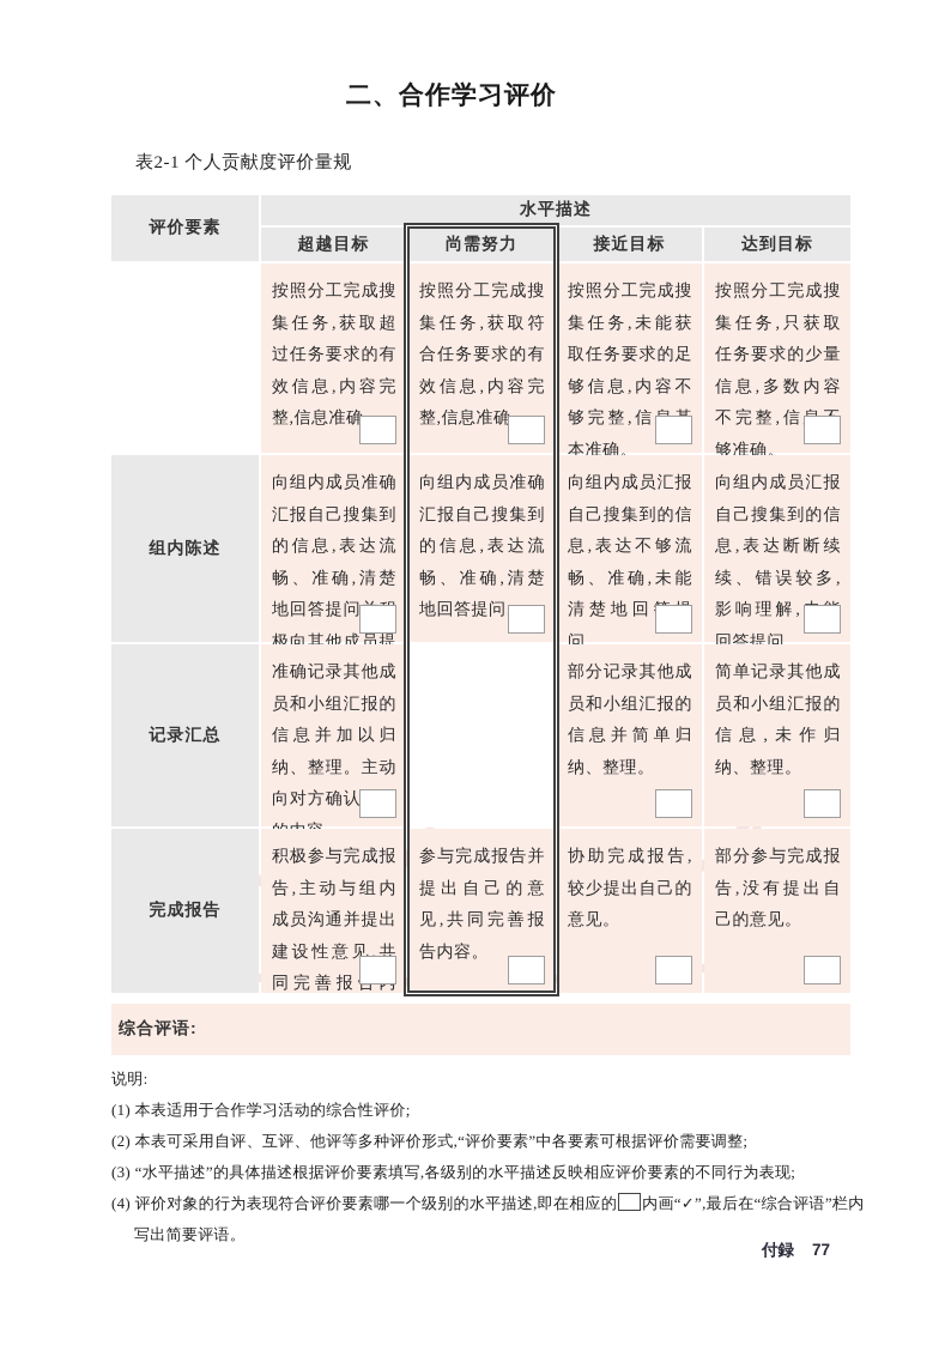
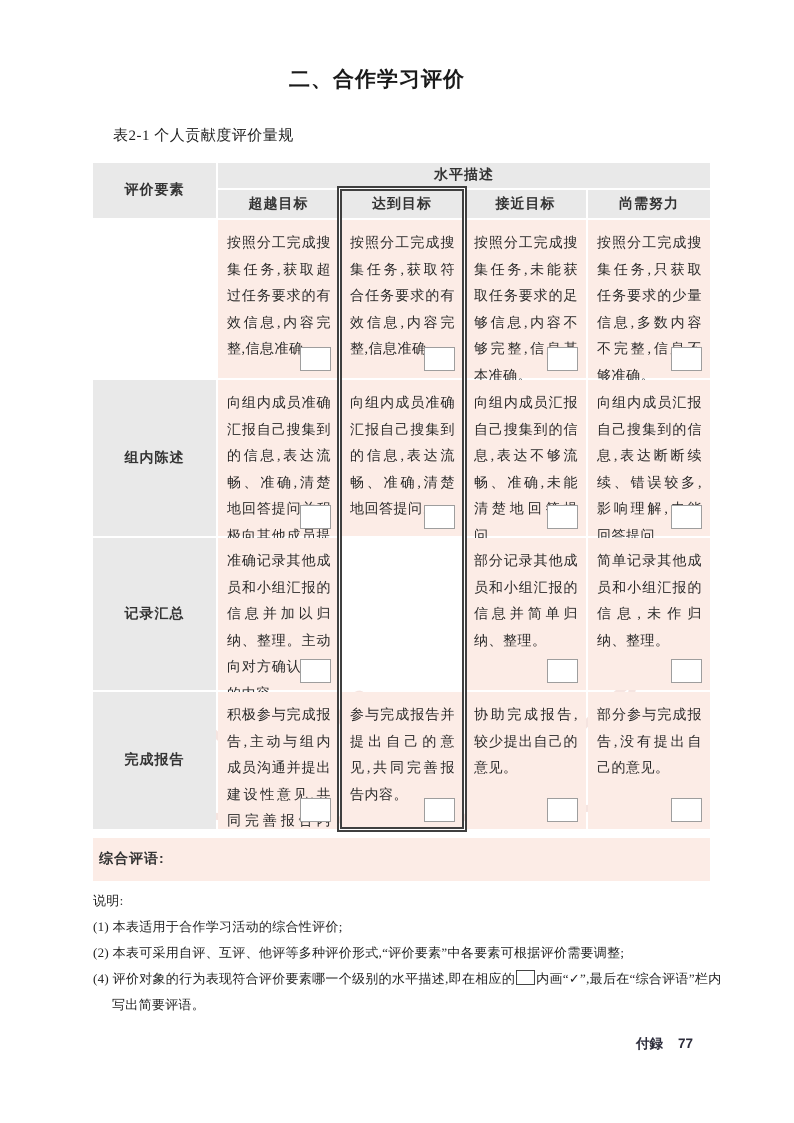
  二、合作学习评价
  表2-1 个人贡献度评价量规
  评价要素
  水平描述
  超越目标
- 尚需努力
+ 达到目标
  接近目标
- 达到目标
+ 尚需努力
  按照分工完成搜集任务,获取超过任务要求的有效信息,内容完整,信息准确
  按照分工完成搜集任务,获取符合任务要求的有效信息,内容完整,信息准确
  按照分工完成搜集任务,未能获取任务要求的足够信息,内容不够完整,信本准确。
  按照分工完成搜集任务,只获取任务要求的少量信息,多数内容不完整,信够准确。
  组内陈述
  向组内成员准确汇报自己搜集到的信息,表达流畅、准确,清楚地回答提问极向其他成员提
  向组内成员准确汇报自己搜集到的信息,表达流畅、准确,清楚地回答提问
  向组内成员汇报自己搜集到的信息,表达不够流畅、准确,未能清楚地回问。
  向组内成员汇报自己搜集到的信息,表达断断续续、错误较多,影响理解,回答提问。
  记录汇总
  准确记录其他成员和小组汇报的信息并加以归纳、整理。主动向对方确认
  部分记录其他成员和小组汇报的信息并简单归纳、整理。
  简单记录其他成员和小组汇报的信息,未作归纳、整理。
  完成报告
  积极参与完成报告,主动与组内成员沟通并提出建设性意见,共同完善报
  参与完成报告并提出自己的意见,共同完善报告内容。
  协助完成报告,较少提出自己的意见。
  部分参与完成报告,没有提出自己的意见。
  综合评语:
  说明:
  (1) 本表适用于合作学习活动的综合性评价;
  (2) 本表可采用自评、互评、他评等多种评价形式,“评价要素”中各要素可根据评价需要调整;
- (3) “水平描述”的具体描述根据评价要素填写,各级别的水平描述反映相应评价要素的不同行为表现;
  (4) 评价对象的行为表现符合评价要素哪一个级别的水平描述,即在相应的 内画“✓”,最后在“综合评语”栏内写出简要评语。
  付録
  77
